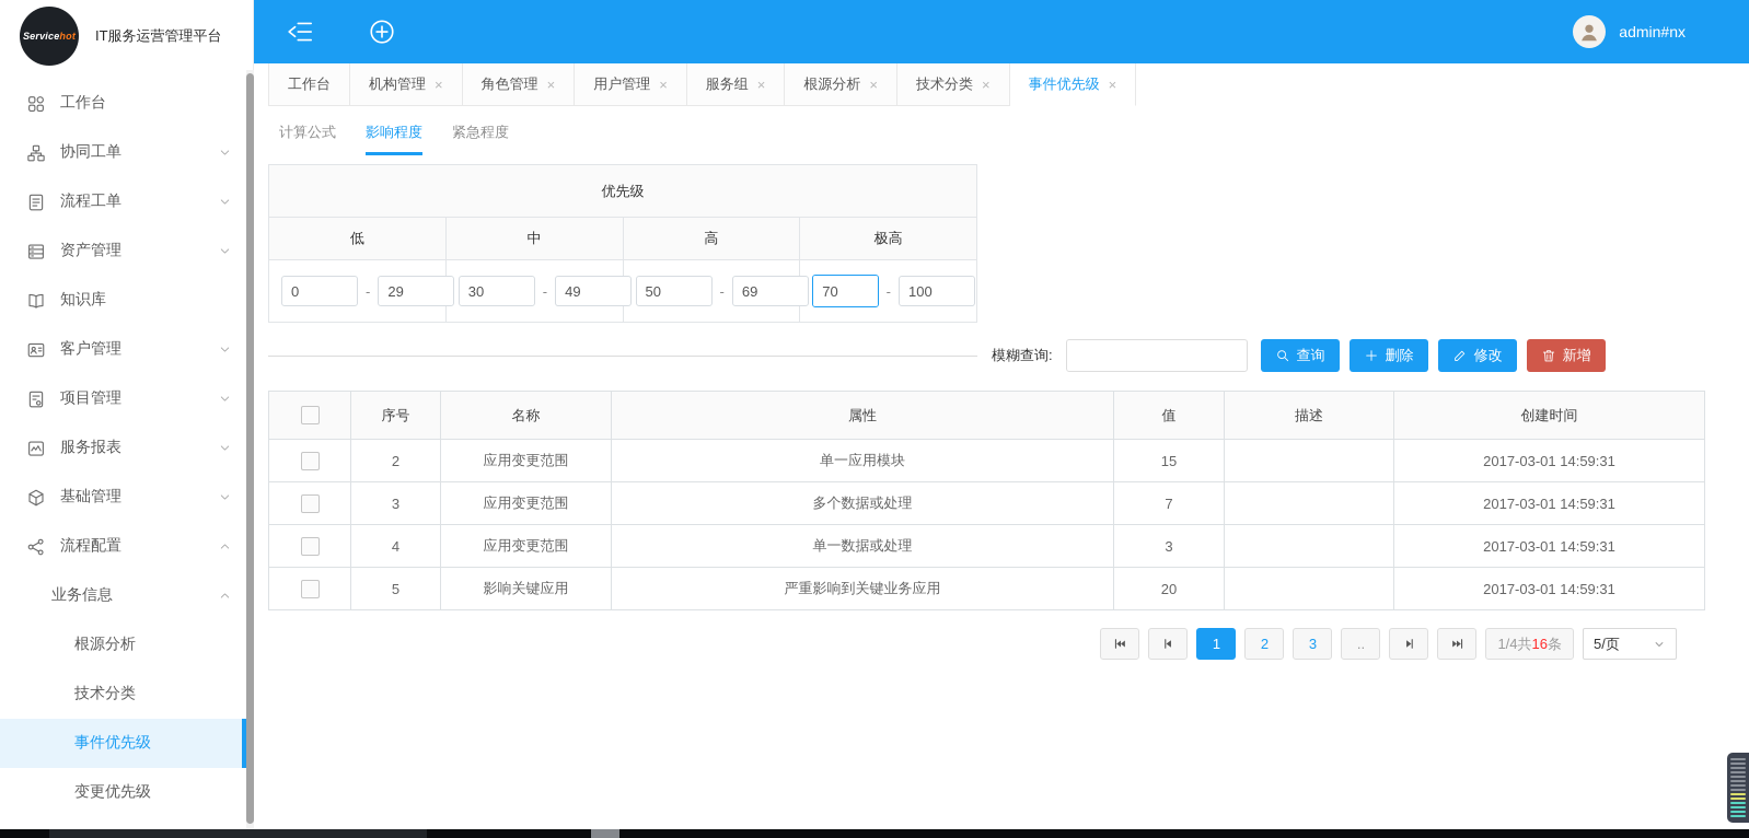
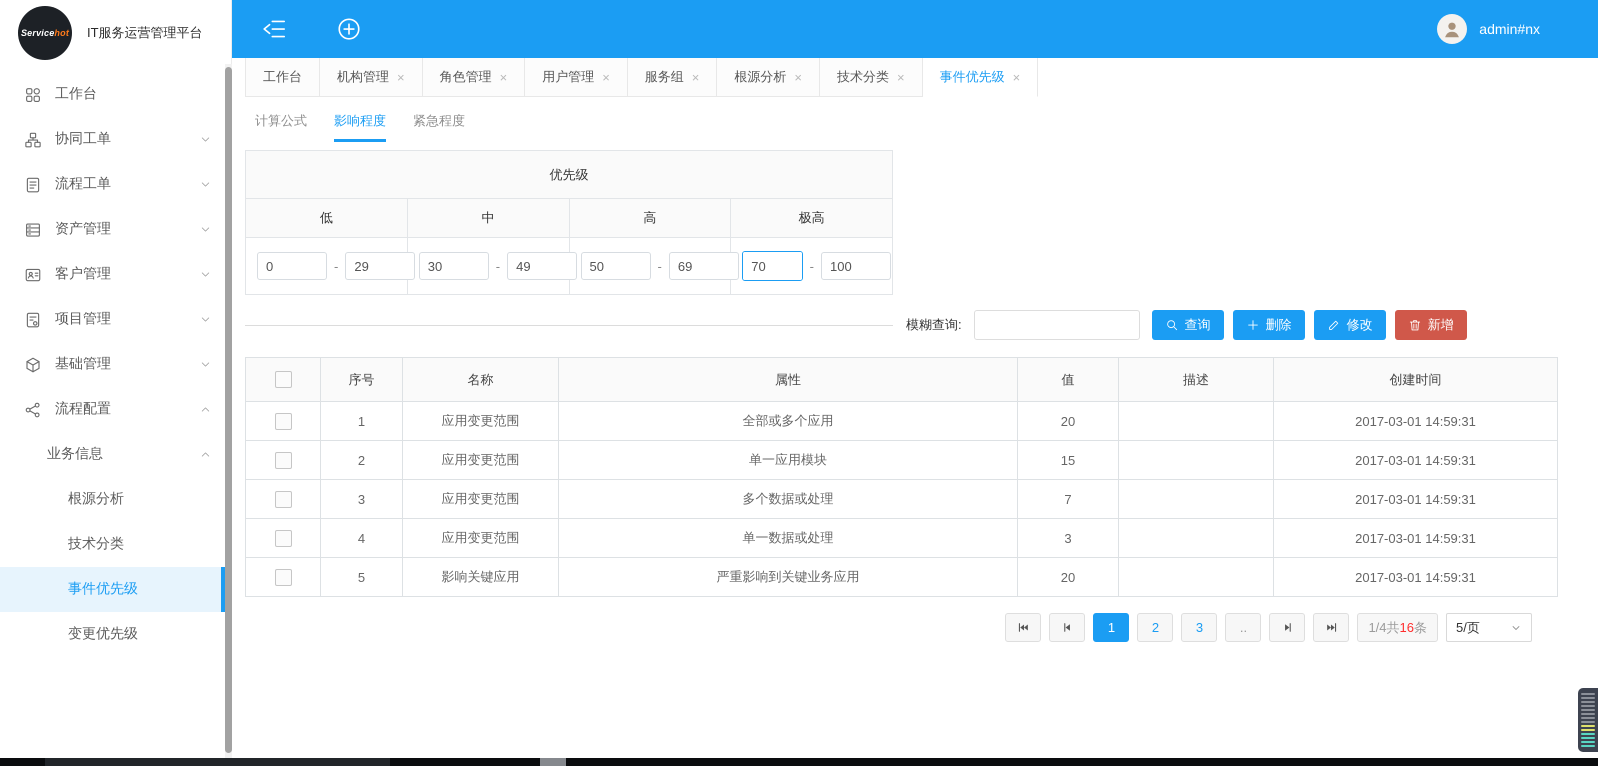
  Servicehot
  IT服务运营管理平台
  工作台
  协同工单
  流程工单
  资产管理
- 知识库
  客户管理
  项目管理
- 服务报表
  基础管理
  流程配置
  业务信息
  根源分析
  技术分类
  事件优先级
  变更优先级
  admin#nx
  工作台
  机构管理
  ×
  角色管理
  ×
  用户管理
  ×
  服务组
  ×
  根源分析
  ×
  技术分类
  ×
  事件优先级
  ×
  计算公式
  影响程度
  紧急程度
  优先级
  低	中	高	极高
  0 - 29	30 - 49	50 - 69	70 - 100
  模糊查询:
  查询
  删除
  修改
  新增
  	序号	名称	属性	值	描述	创建时间
+ 	1	应用变更范围	全部或多个应用	20		2017-03-01 14:59:31
  	2	应用变更范围	单一应用模块	15		2017-03-01 14:59:31
  	3	应用变更范围	多个数据或处理	7		2017-03-01 14:59:31
  	4	应用变更范围	单一数据或处理	3		2017-03-01 14:59:31
  	5	影响关键应用	严重影响到关键业务应用	20		2017-03-01 14:59:31
  1
  2
  3
  ..
  1/4共
  16
  条
  5/页
